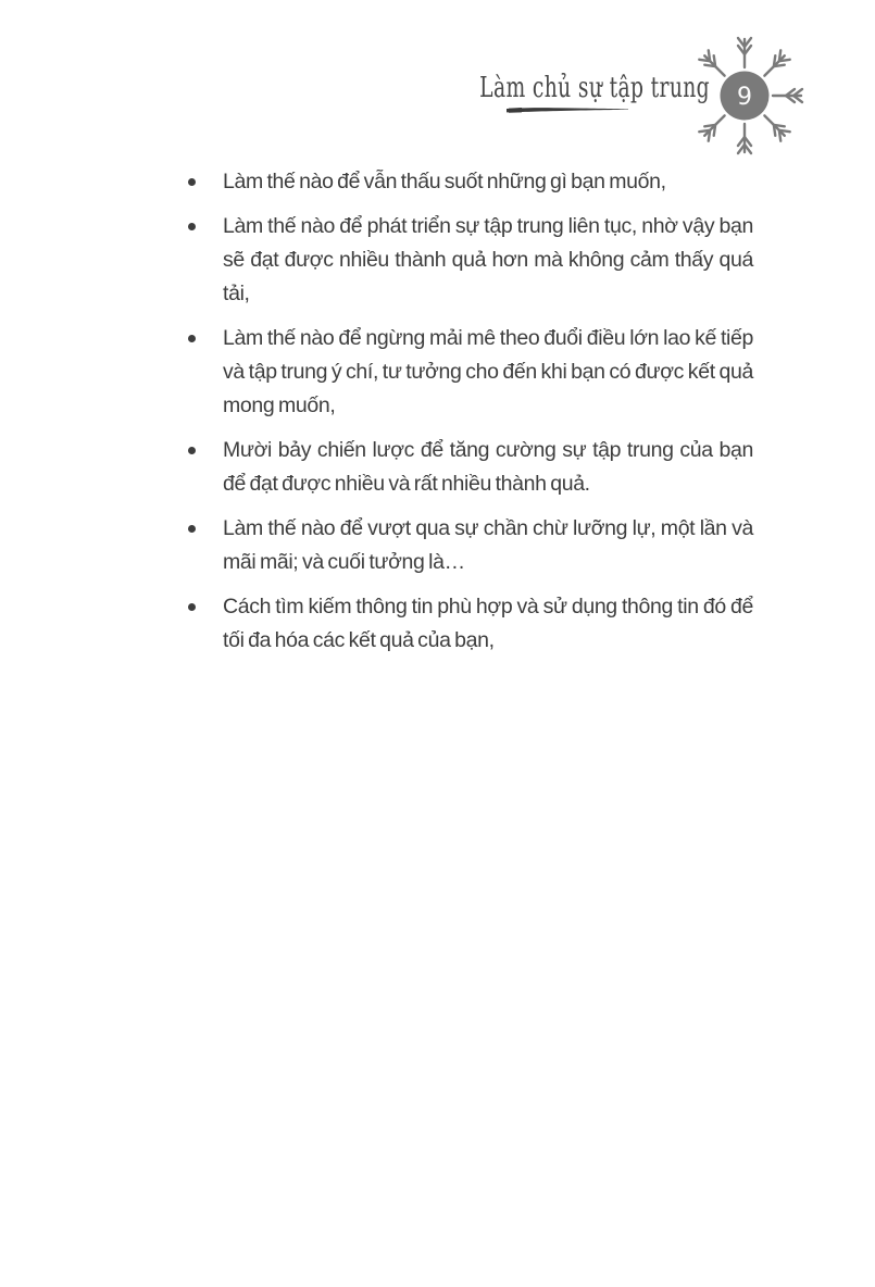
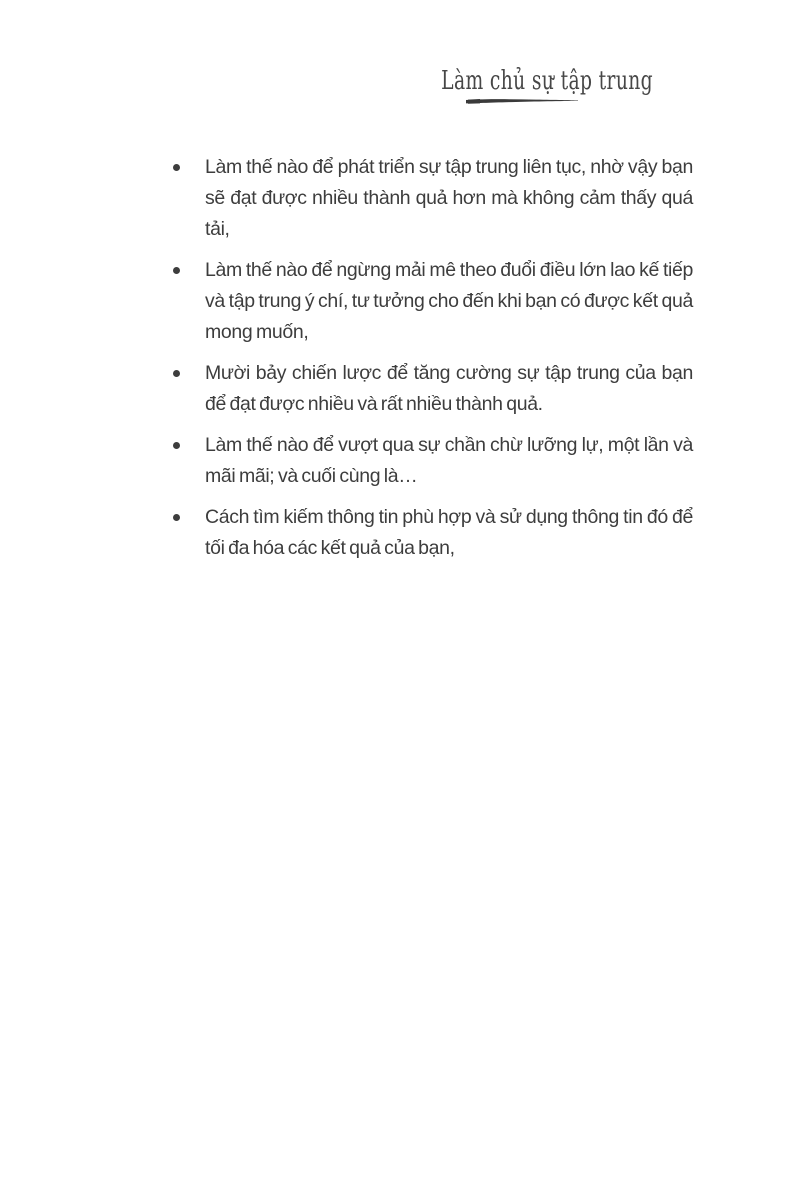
  Làm chủ sự tập trung
- 9
- Làm thế nào để vẫn thấu suốt những gì bạn muốn,
  Làm thế nào để phát triển sự tập trung liên tục, nhờ vậy bạn sẽ đạt được nhiều thành quả hơn mà không cảm thấy quá tải,
  Làm thế nào để ngừng mải mê theo đuổi điều lớn lao kế tiếp và tập trung ý chí, tư tưởng cho đến khi bạn có được kết quả mong muốn,
  Mười bảy chiến lược để tăng cường sự tập trung của bạn để đạt được nhiều và rất nhiều thành quả.
- Làm thế nào để vượt qua sự chần chừ lưỡng lự, một lần và mãi mãi; và cuối tưởng là…
+ Làm thế nào để vượt qua sự chần chừ lưỡng lự, một lần và mãi mãi; và cuối cùng là…
  Cách tìm kiếm thông tin phù hợp và sử dụng thông tin đó để tối đa hóa các kết quả của bạn,
